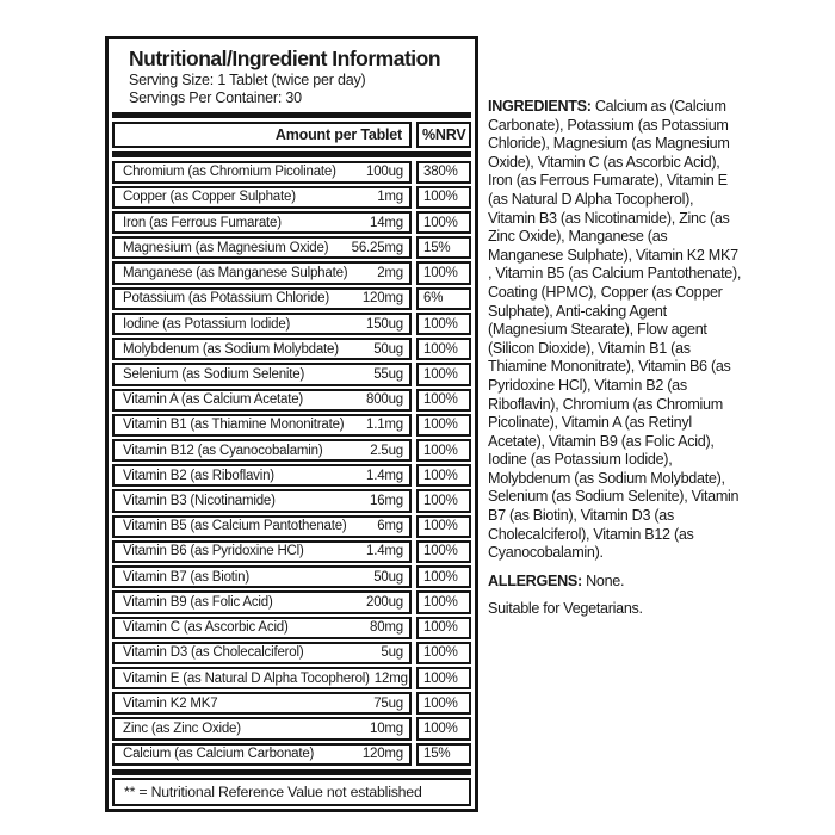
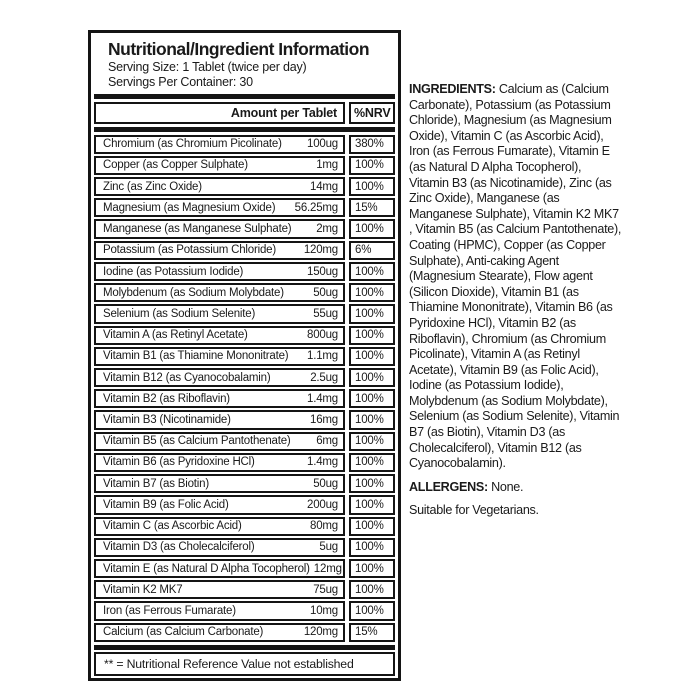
  Nutritional/Ingredient Information
  Serving Size: 1 Tablet (twice per day)
  Servings Per Container: 30
  Amount per Tablet
  %NRV
  Chromium (as Chromium Picolinate)
  100ug
  380%
  Copper (as Copper Sulphate)
  1mg
  100%
- Iron (as Ferrous Fumarate)
+ Zinc (as Zinc Oxide)
  14mg
  100%
  Magnesium (as Magnesium Oxide)
  56.25mg
  15%
  Manganese (as Manganese Sulphate)
  2mg
  100%
  Potassium (as Potassium Chloride)
  120mg
  6%
  Iodine (as Potassium Iodide)
  150ug
  100%
  Molybdenum (as Sodium Molybdate)
  50ug
  100%
  Selenium (as Sodium Selenite)
  55ug
  100%
- Vitamin A (as Calcium Acetate)
+ Vitamin A (as Retinyl Acetate)
  800ug
  100%
  Vitamin B1 (as Thiamine Mononitrate)
  1.1mg
  100%
  Vitamin B12 (as Cyanocobalamin)
  2.5ug
  100%
  Vitamin B2 (as Riboflavin)
  1.4mg
  100%
  Vitamin B3 (Nicotinamide)
  16mg
  100%
  Vitamin B5 (as Calcium Pantothenate)
  6mg
  100%
  Vitamin B6 (as Pyridoxine HCl)
  1.4mg
  100%
  Vitamin B7 (as Biotin)
  50ug
  100%
  Vitamin B9 (as Folic Acid)
  200ug
  100%
  Vitamin C (as Ascorbic Acid)
  80mg
  100%
  Vitamin D3 (as Cholecalciferol)
  5ug
  100%
  Vitamin E (as Natural D Alpha Tocopherol)
  12mg
  100%
  Vitamin K2 MK7
  75ug
  100%
- Zinc (as Zinc Oxide)
+ Iron (as Ferrous Fumarate)
  10mg
  100%
  Calcium (as Calcium Carbonate)
  120mg
  15%
  ** = Nutritional Reference Value not established
  INGREDIENTS: Calcium as (Calcium Carbonate), Potassium (as Potassium Chloride), Magnesium (as Magnesium Oxide), Vitamin C (as Ascorbic Acid), Iron (as Ferrous Fumarate), Vitamin E (as Natural D Alpha Tocopherol), Vitamin B3 (as Nicotinamide), Zinc (as Zinc Oxide), Manganese (as Manganese Sulphate), Vitamin K2 MK7 , Vitamin B5 (as Calcium Pantothenate), Coating (HPMC), Copper (as Copper Sulphate), Anti-caking Agent (Magnesium Stearate), Flow agent (Silicon Dioxide), Vitamin B1 (as Thiamine Mononitrate), Vitamin B6 (as Pyridoxine HCl), Vitamin B2 (as Riboflavin), Chromium (as Chromium Picolinate), Vitamin A (as Retinyl Acetate), Vitamin B9 (as Folic Acid), Iodine (as Potassium Iodide), Molybdenum (as Sodium Molybdate), Selenium (as Sodium Selenite), Vitamin B7 (as Biotin), Vitamin D3 (as Cholecalciferol), Vitamin B12 (as Cyanocobalamin).
  ALLERGENS: None.
  Suitable for Vegetarians.
